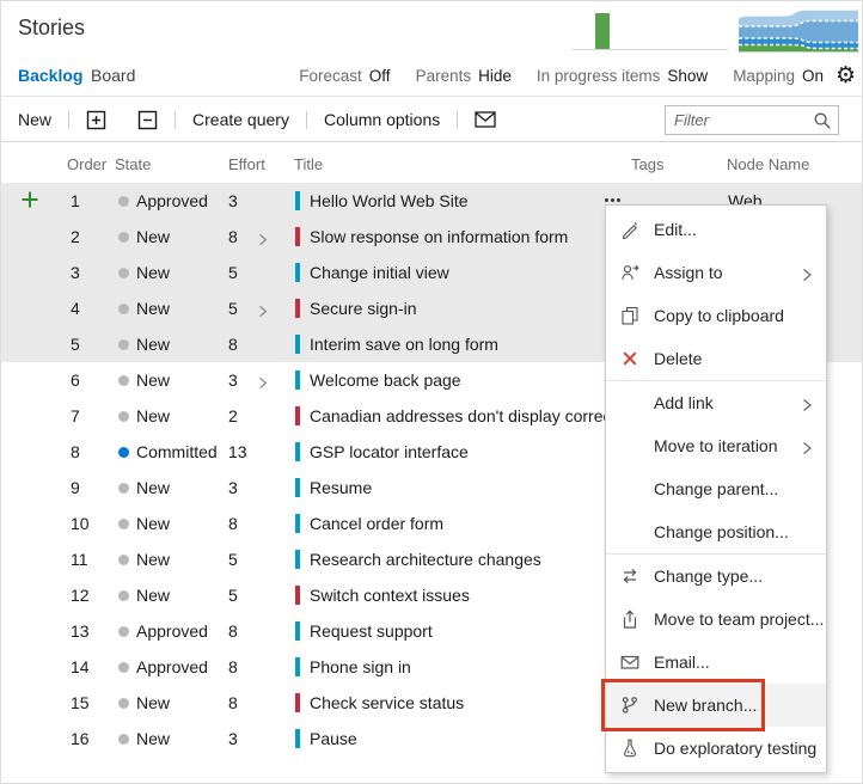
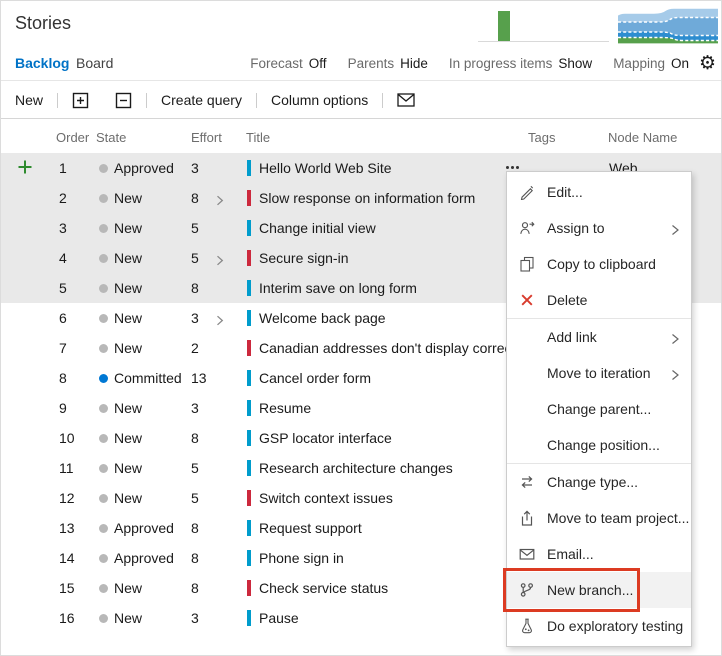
  Stories
  Backlog
  Board
  Forecast
  Off
  Parents
  Hide
  In progress items
  Show
  Mapping
  On
  ⚙
  New
  Create query
  Column options
- Filter
  Order
  State
  Effort
  Title
  Tags
  Node Name
  1
  Approved
  3
  Hello World Web Site
  Web
  2
  New
  8
  Slow response on information form
  3
  New
  5
  Change initial view
  4
  New
  5
  Secure sign-in
  5
  New
  8
  Interim save on long form
  6
  New
  3
  Welcome back page
  7
  New
  2
  Canadian addresses don't display corre
  8
  Committed
  13
- GSP locator interface
+ Cancel order form
  9
  New
  3
  Resume
  10
  New
  8
- Cancel order form
+ GSP locator interface
  11
  New
  5
  Research architecture changes
  12
  New
  5
  Switch context issues
  13
  Approved
  8
  Request support
  14
  Approved
  8
  Phone sign in
  15
  New
  8
  Check service status
  16
  New
  3
  Pause
  Edit...
  Assign to
  Copy to clipboard
  Delete
  Add link
  Move to iteration
  Change parent...
  Change position...
  Change type...
  Move to team project...
  Email...
  New branch...
  Do exploratory testing
